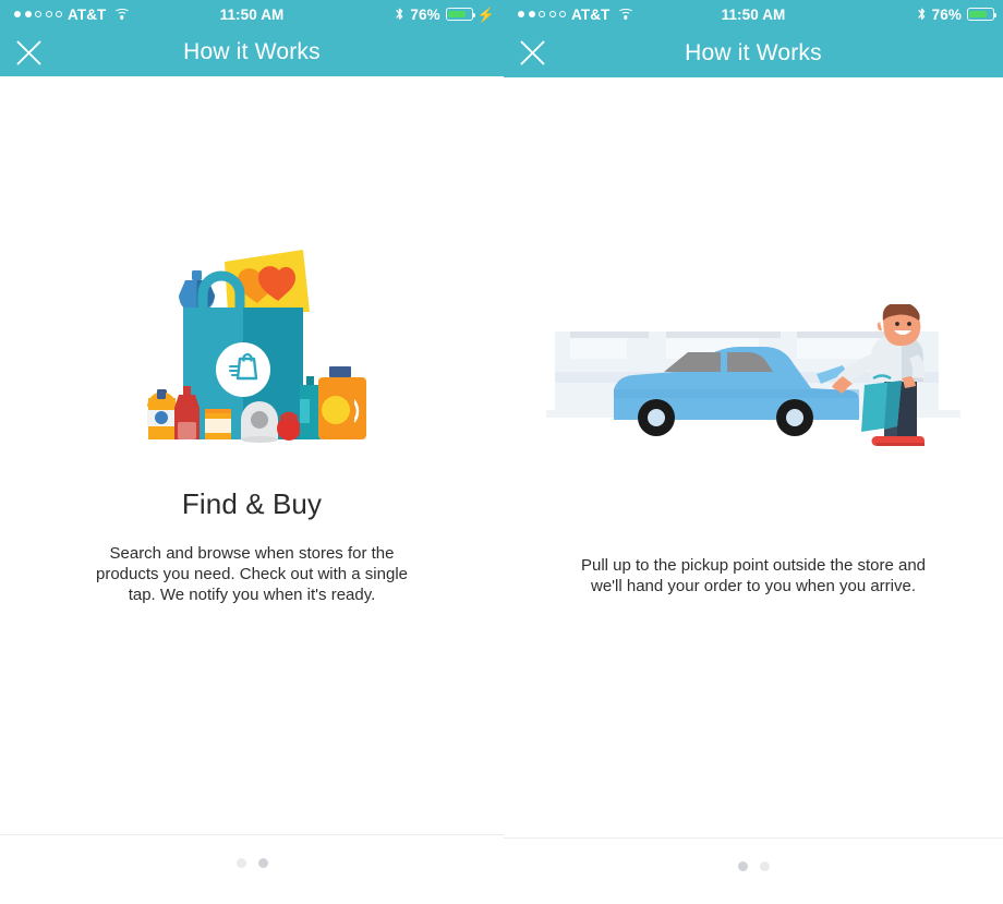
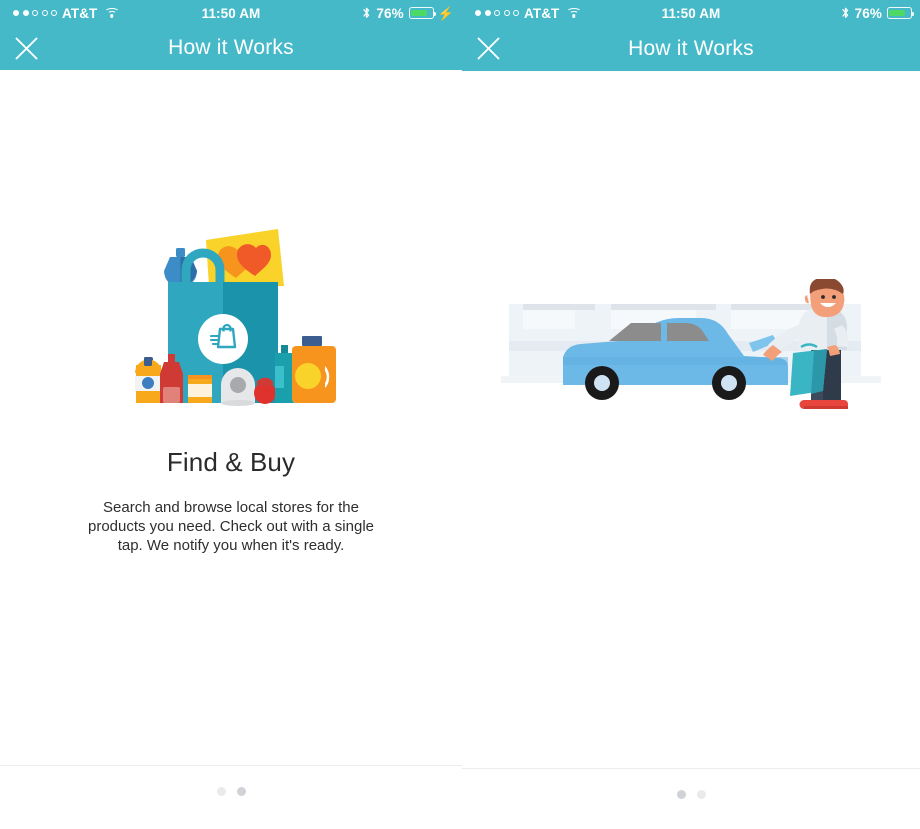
  AT&T
  11:50 AM
  76%
  ⚡
  How it Works
  Find & Buy
- Search and browse when stores for the products you need. Check out with a single tap. We notify you when it's ready.
+ Search and browse local stores for the products you need. Check out with a single tap. We notify you when it's ready.
  AT&T
  11:50 AM
  76%
  How it Works
- Pull up to the pickup point outside the store and we'll hand your order to you when you arrive.
